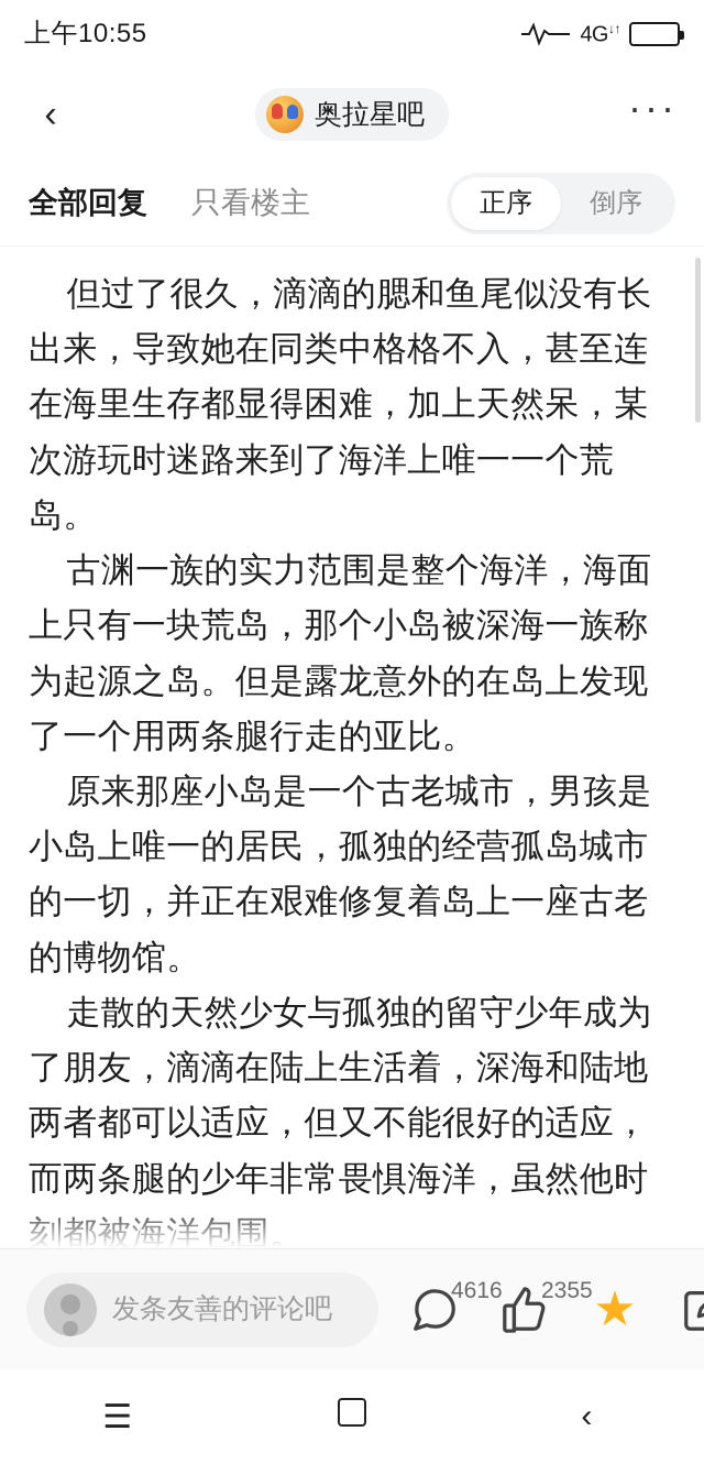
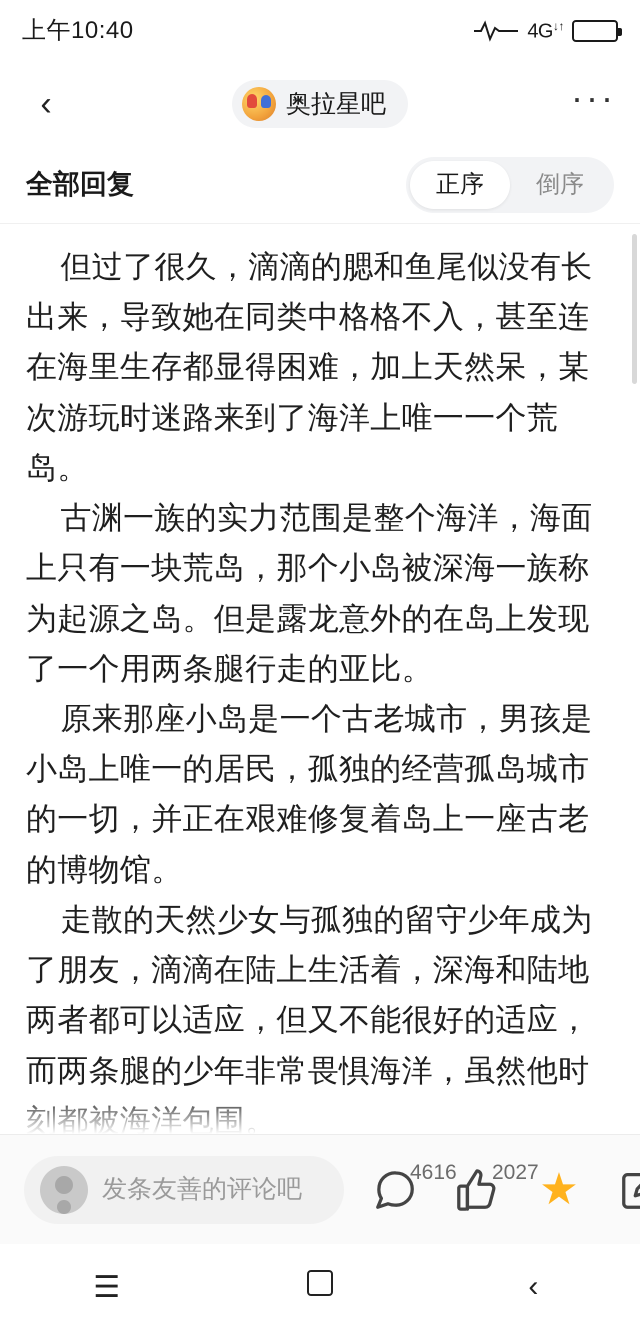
- 上午10:55
+ 上午10:40
  4G↓↑
  ‹
  奥拉星吧
  ···
  全部回复
- 只看楼主
  正序
  倒序
  但过了很久，滴滴的腮和鱼尾似没有长出来，导致她在同类中格格不入，甚至连在海里生存都显得困难，加上天然呆，某次游玩时迷路来到了海洋上唯一一个荒岛。
  古渊一族的实力范围是整个海洋，海面上只有一块荒岛，那个小岛被深海一族称为起源之岛。但是露龙意外的在岛上发现了一个用两条腿行走的亚比。
  原来那座小岛是一个古老城市，男孩是小岛上唯一的居民，孤独的经营孤岛城市的一切，并正在艰难修复着岛上一座古老的博物馆。
  走散的天然少女与孤独的留守少年成为了朋友，滴滴在陆上生活着，深海和陆地两者都可以适应，但又不能很好的适应，而两条腿的少年非常畏惧海洋，虽然他时
  发条友善的评论吧
  4616
- 2355
+ 2027
  ★
  ☰
  ‹
